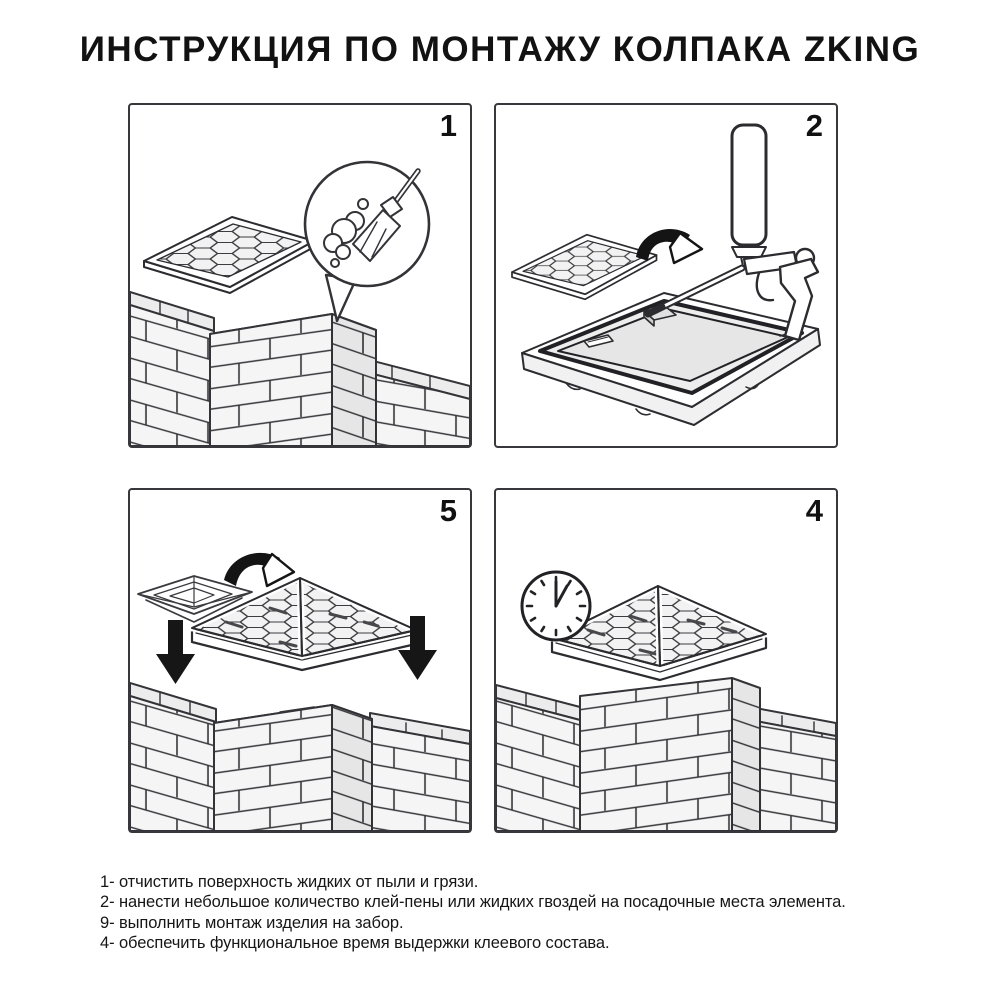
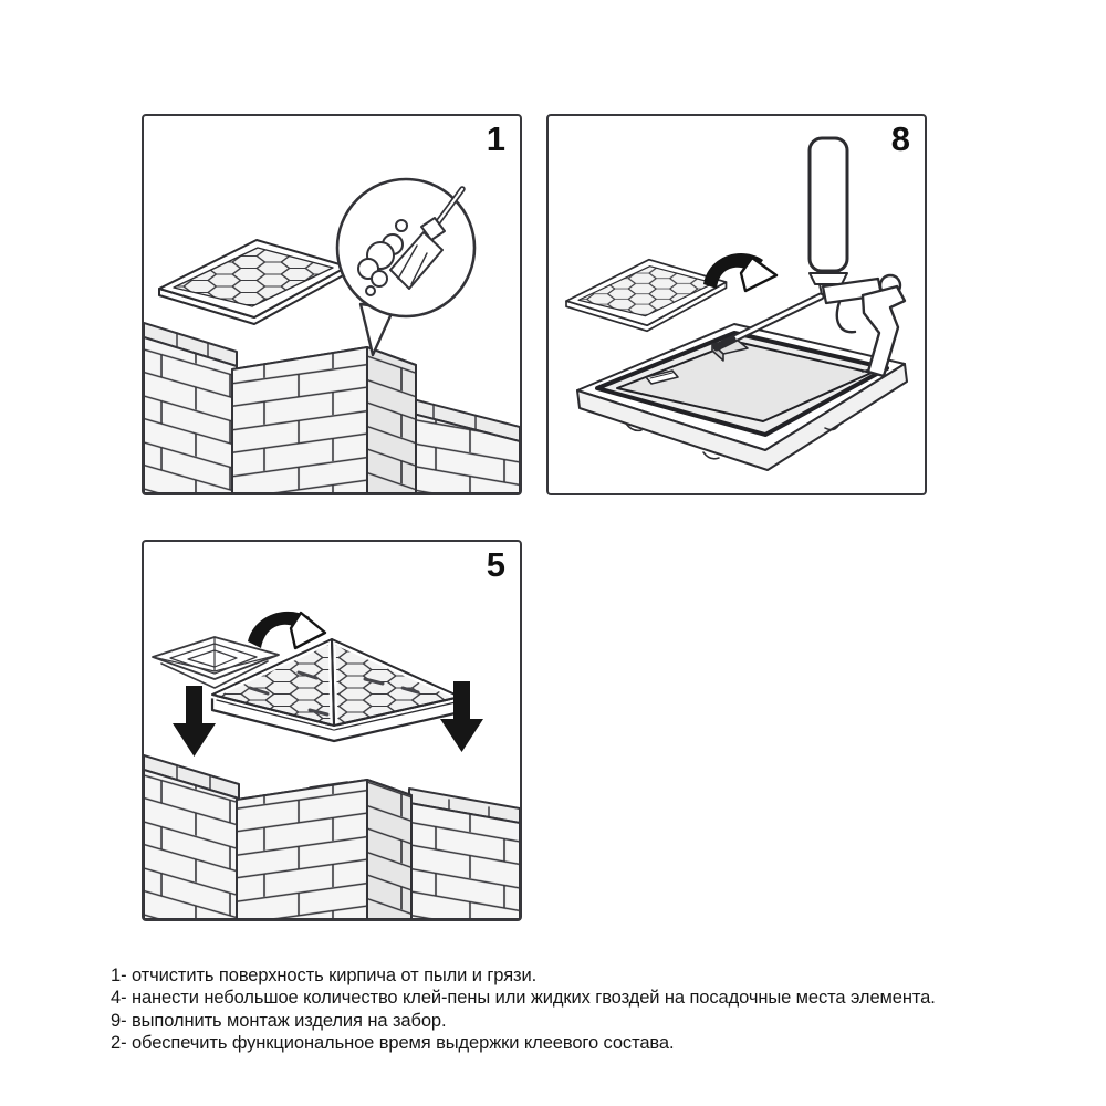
- ИНСТРУКЦИЯ ПО МОНТАЖУ КОЛПАКА ZKING
  1
- 2
+ 8
  5
- 4
- 1- отчистить поверхность жидких от пыли и грязи.
+ 1- отчистить поверхность кирпича от пыли и грязи.
- 2- нанести небольшое количество клей-пены или жидких гвоздей на посадочные места элемента.
+ 4- нанести небольшое количество клей-пены или жидких гвоздей на посадочные места элемента.
  9- выполнить монтаж изделия на забор.
- 4- обеспечить функциональное время выдержки клеевого состава.
+ 2- обеспечить функциональное время выдержки клеевого состава.
